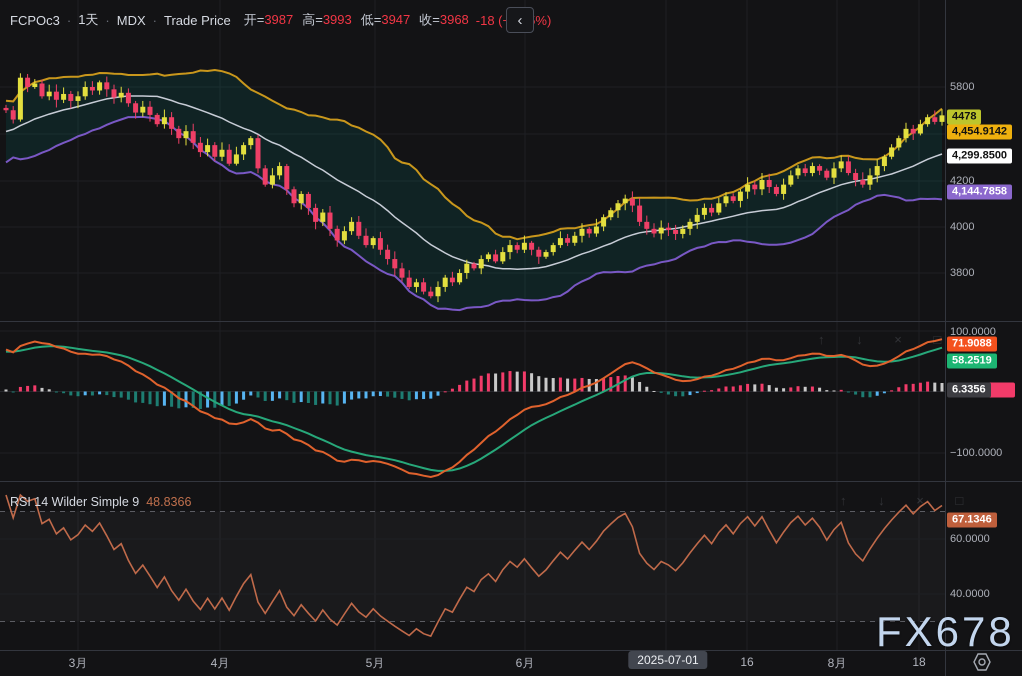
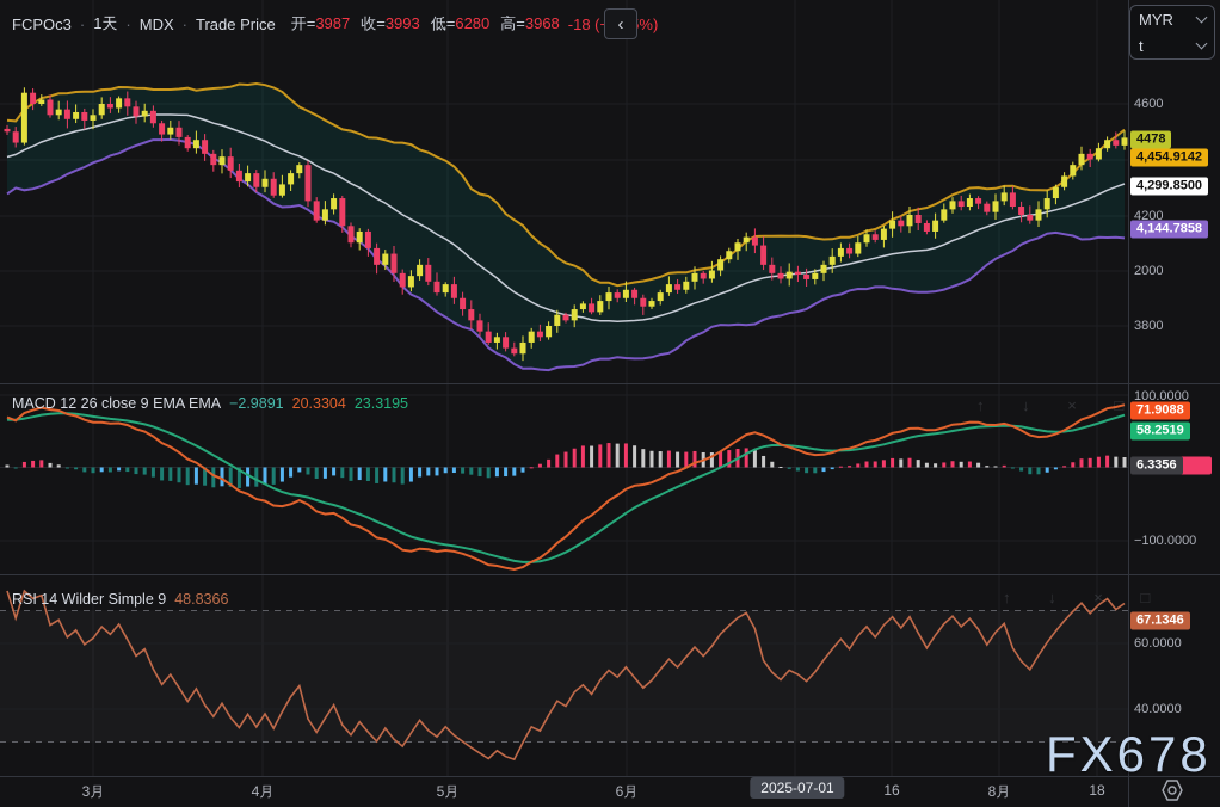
  FCPOc3
  ·
  1天
  ·
  MDX
  ·
  Trade Price
  开=3987
- 高=3993
+ 收=3993
- 低=3947
+ 低=6280
- 收=3968
+ 高=3968
  ‹
+ MACD 12 26 close 9 EMA EMA
+ −2.9891
+ 20.3304
+ 23.3195
  RSI 14 Wilder Simple 9
  48.8366
  ↑ ↓ × □
  ↑ ↓ × □
+ MYR
+ t
  3月
  4月
  5月
  6月
  16
  8月
  18
  2025-07-01
- 5800
+ 4600
  4200
- 4000
+ 2000
  3800
  100.0000
  −100.0000
  60.0000
  40.0000
  4478
  4,454.9142
  4,299.8500
  4,144.7858
  71.9088
  58.2519
  6.3356
  67.1346
  FX678
